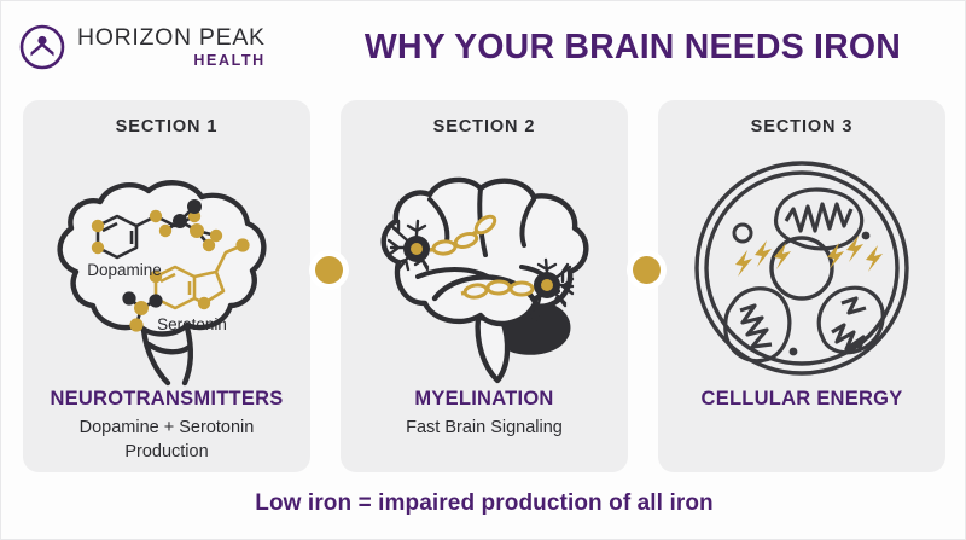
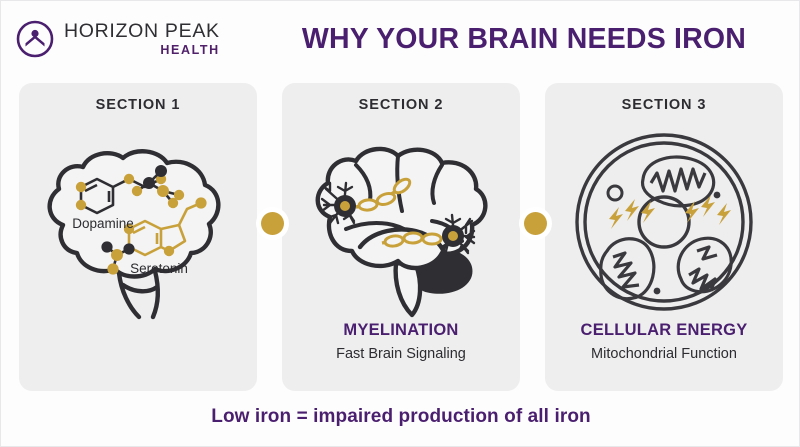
  HORIZON PEAK
  HEALTH
  WHY YOUR BRAIN NEEDS IRON
  SECTION 1
  Dopamine
  Serotonin
- NEUROTRANSMITTERS
- Dopamine + Serotonin Production
  SECTION 2
  MYELINATION
  Fast Brain Signaling
  SECTION 3
  CELLULAR ENERGY
+ Mitochondrial Function
  Low iron = impaired production of all iron
